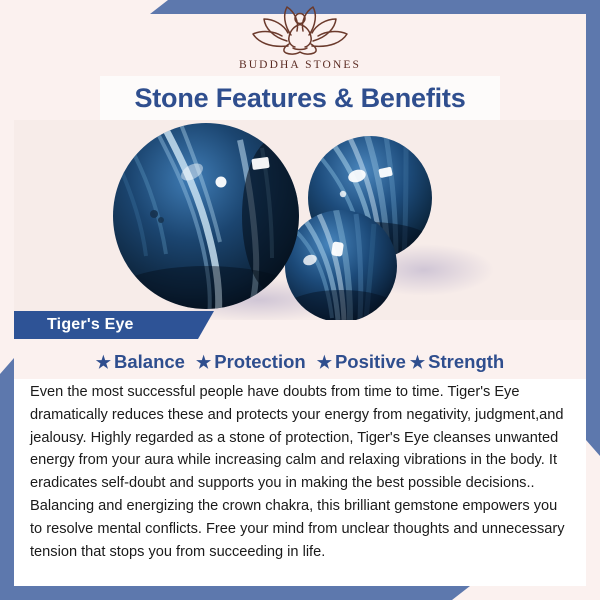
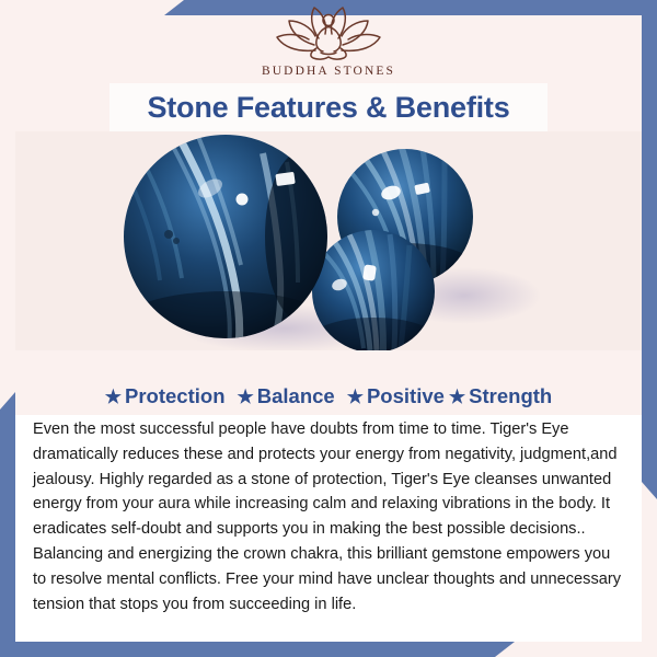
  BUDDHA STONES
  Stone Features & Benefits
- Tiger's Eye
  ★
- Balance
+ Protection
  ★
- Protection
+ Balance
  ★
  Positive
  ★
  Strength
- Even the most successful people have doubts from time to time. Tiger's Eye dramatically reduces these and protects your energy from negativity, judgment,and jealousy. Highly regarded as a stone of protection, Tiger's Eye cleanses unwanted energy from your aura while increasing calm and relaxing vibrations in the body. It eradicates self-doubt and supports you in making the best possible decisions.. Balancing and energizing the crown chakra, this brilliant gemstone empowers you to resolve mental conflicts. Free your mind from unclear thoughts and unnecessary tension that stops you from succeeding in life.
+ Even the most successful people have doubts from time to time. Tiger's Eye dramatically reduces these and protects your energy from negativity, judgment,and jealousy. Highly regarded as a stone of protection, Tiger's Eye cleanses unwanted energy from your aura while increasing calm and relaxing vibrations in the body. It eradicates self-doubt and supports you in making the best possible decisions.. Balancing and energizing the crown chakra, this brilliant gemstone empowers you to resolve mental conflicts. Free your mind have unclear thoughts and unnecessary tension that stops you from succeeding in life.
